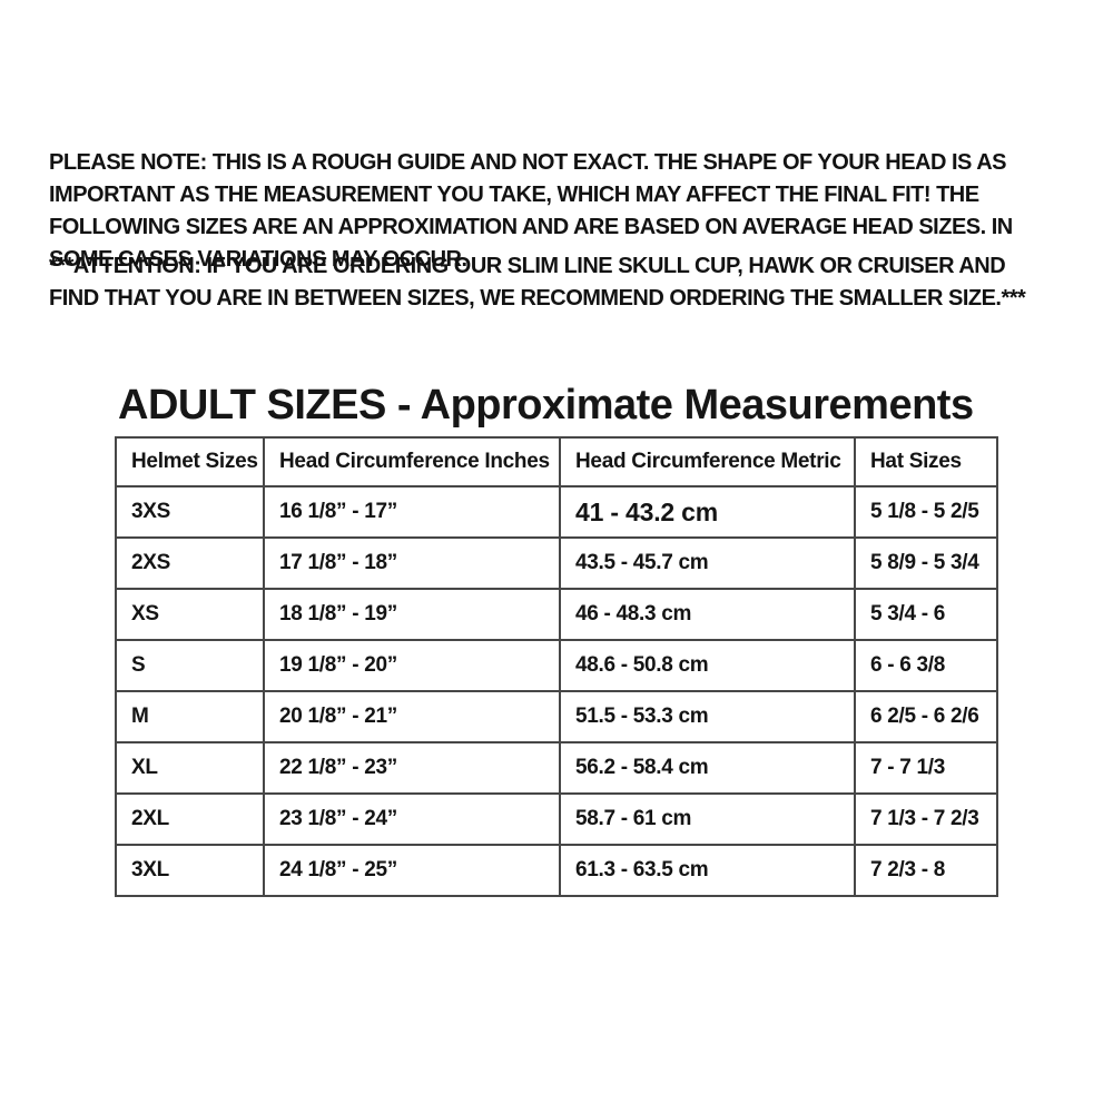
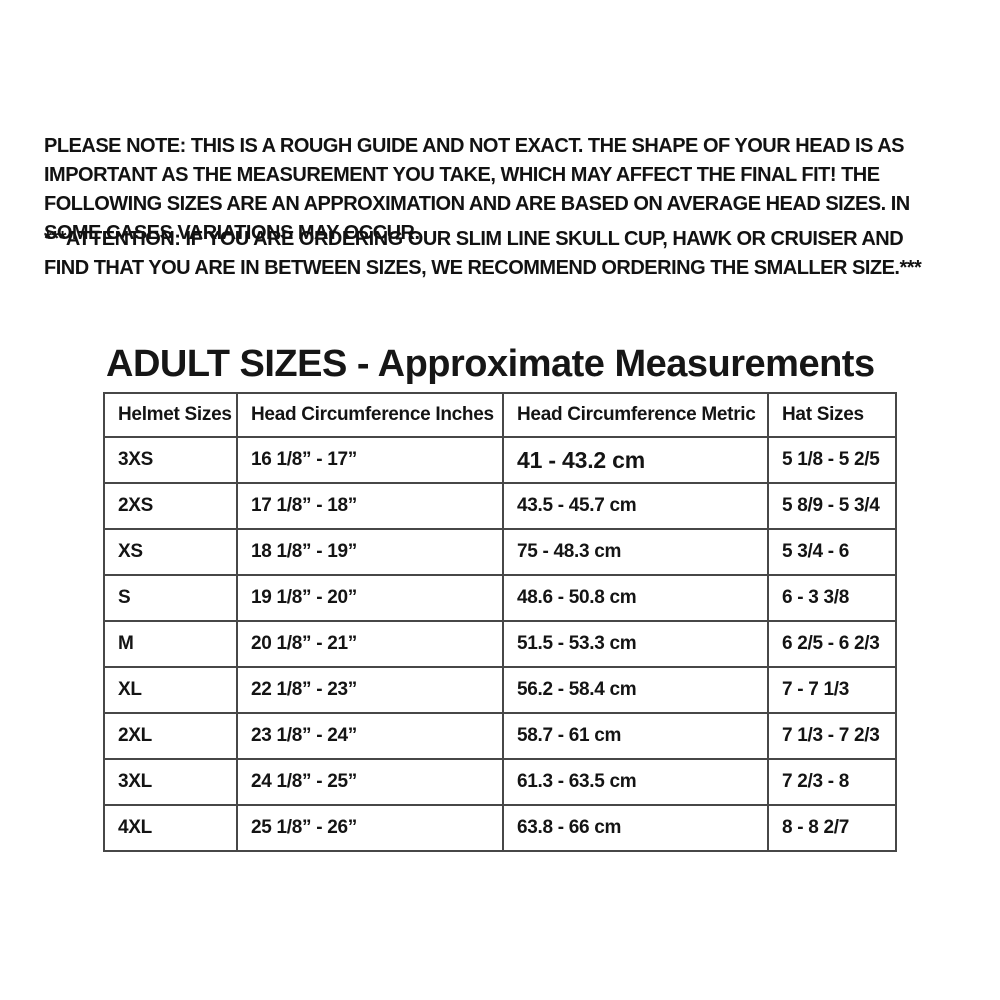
  PLEASE NOTE: THIS IS A ROUGH GUIDE AND NOT EXACT. THE SHAPE OF YOUR HEAD IS AS IMPORTANT AS THE MEASUREMENT YOU TAKE, WHICH MAY AFFECT THE FINAL FIT! THE FOLLOWING SIZES ARE AN APPROXIMATION AND ARE BASED ON AVERAGE HEAD SIZES. IN SOME CASES VARIATIONS MAY OCCUR.
  ***ATTENTION: IF YOU ARE ORDERING OUR SLIM LINE SKULL CUP, HAWK OR CRUISER AND FIND THAT YOU ARE IN BETWEEN SIZES, WE RECOMMEND ORDERING THE SMALLER SIZE.***
  ADULT SIZES - Approximate Measurements
  Helmet Sizes	Head Circumference Inches	Head Circumference Metric	Hat Sizes
  3XS	16 1/8” - 17”	41 - 43.2 cm	5 1/8 - 5 2/5
  2XS	17 1/8” - 18”	43.5 - 45.7 cm	5 8/9 - 5 3/4
- XS	18 1/8” - 19”	46 - 48.3 cm	5 3/4 - 6
+ XS	18 1/8” - 19”	75 - 48.3 cm	5 3/4 - 6
- S	19 1/8” - 20”	48.6 - 50.8 cm	6 - 6 3/8
+ S	19 1/8” - 20”	48.6 - 50.8 cm	6 - 3 3/8
- M	20 1/8” - 21”	51.5 - 53.3 cm	6 2/5 - 6 2/6
+ M	20 1/8” - 21”	51.5 - 53.3 cm	6 2/5 - 6 2/3
  XL	22 1/8” - 23”	56.2 - 58.4 cm	7 - 7 1/3
  2XL	23 1/8” - 24”	58.7 - 61 cm	7 1/3 - 7 2/3
  3XL	24 1/8” - 25”	61.3 - 63.5 cm	7 2/3 - 8
+ 4XL	25 1/8” - 26”	63.8 - 66 cm	8 - 8 2/7
